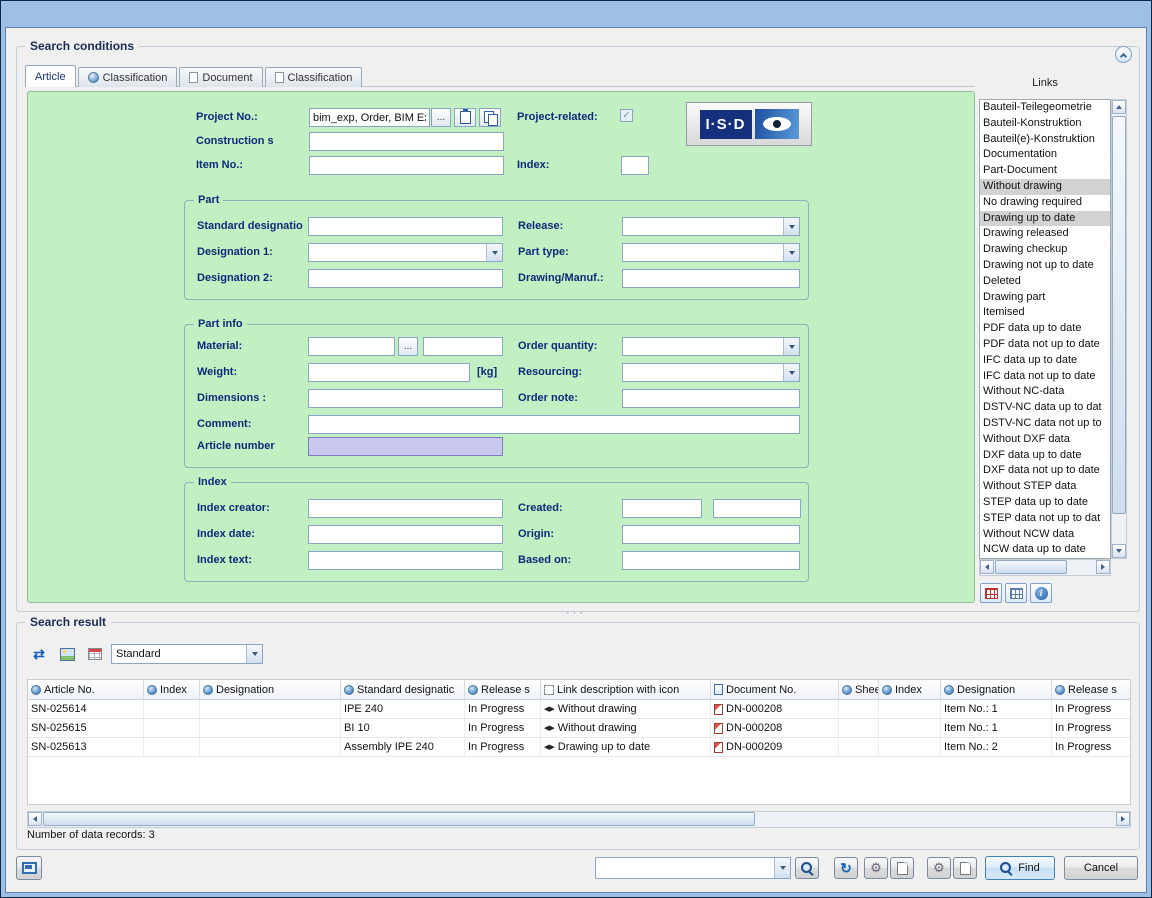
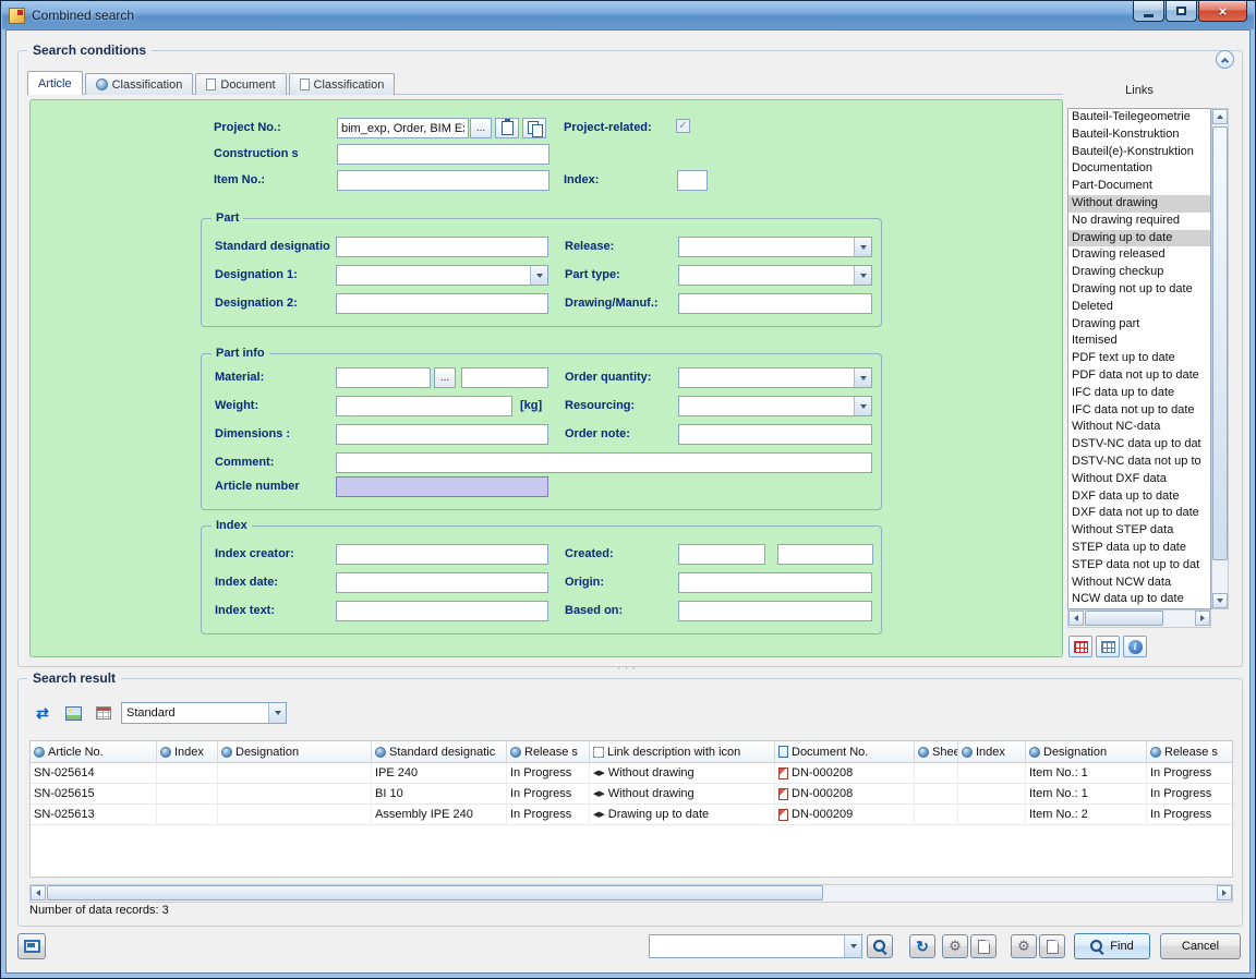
+ Combined search
+ ×
  Search conditions
  Article
  Classification
  Document
  Classification
  Project No.:
  bim_exp, Order, BIM E
  ...
  Project-related:
  ✓
- I·S·D
  Construction s
  Item No.:
  Index:
  Part
  Standard designatio
  Release:
  Designation 1:
  Part type:
  Designation 2:
  Drawing/Manuf.:
  Part info
  Material:
  ...
  Order quantity:
  Weight:
  [kg]
  Resourcing:
  Dimensions :
  Order note:
  Comment:
  Article number
  Index
  Index creator:
  Created:
  Index date:
  Origin:
  Index text:
  Based on:
  Links
  Bauteil-Teilegeometrie
  Bauteil-Konstruktion
  Bauteil(e)-Konstruktion
  Documentation
  Part-Document
  Without drawing
  No drawing required
  Drawing up to date
  Drawing released
  Drawing checkup
  Drawing not up to date
  Deleted
  Drawing part
  Itemised
- PDF data up to date
+ PDF text up to date
  PDF data not up to date
  IFC data up to date
  IFC data not up to date
  Without NC-data
  DSTV-NC data up to dat
  DSTV-NC data not up to
  Without DXF data
  DXF data up to date
  DXF data not up to date
  Without STEP data
  STEP data up to date
  STEP data not up to dat
  Without NCW data
  NCW data up to date
  i
  ···
  Search result
  ⇄
  Standard
  Article No.
  Index
  Designation
  Standard designatic
  Release s
  Link description with icon
  Document No.
  Shee
  Index
  Designation
  Release s
  SN-025614
  IPE 240
  In Progress
  Without drawing
  DN-000208
  Item No.: 1
  In Progress
  SN-025615
  BI 10
  In Progress
  Without drawing
  DN-000208
  Item No.: 1
  In Progress
  SN-025613
  Assembly IPE 240
  In Progress
  Drawing up to date
  DN-000209
  Item No.: 2
  In Progress
  Number of data records: 3
  ↻
  ⚙
  ⚙
  Find
  Cancel
